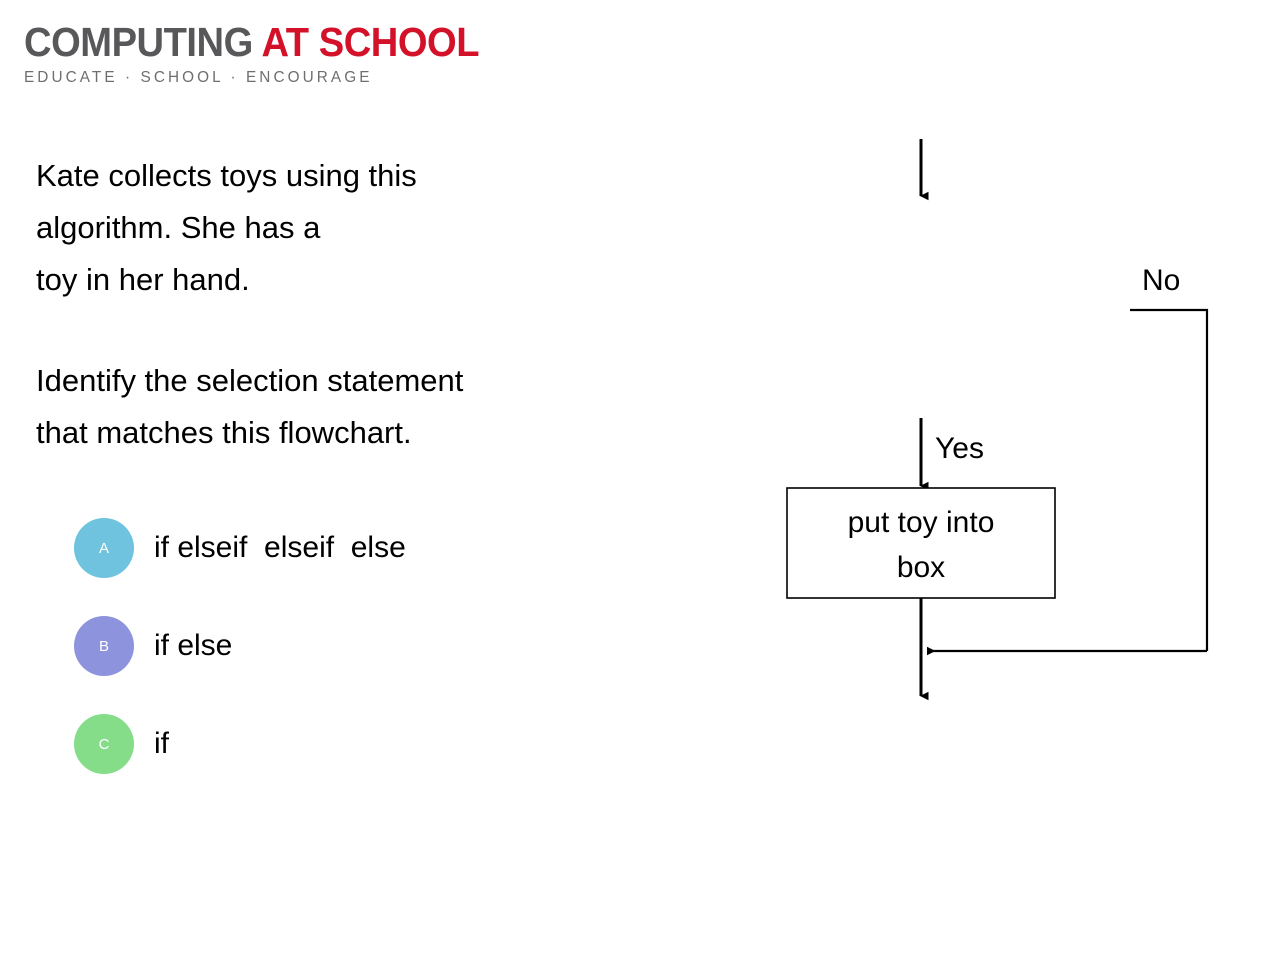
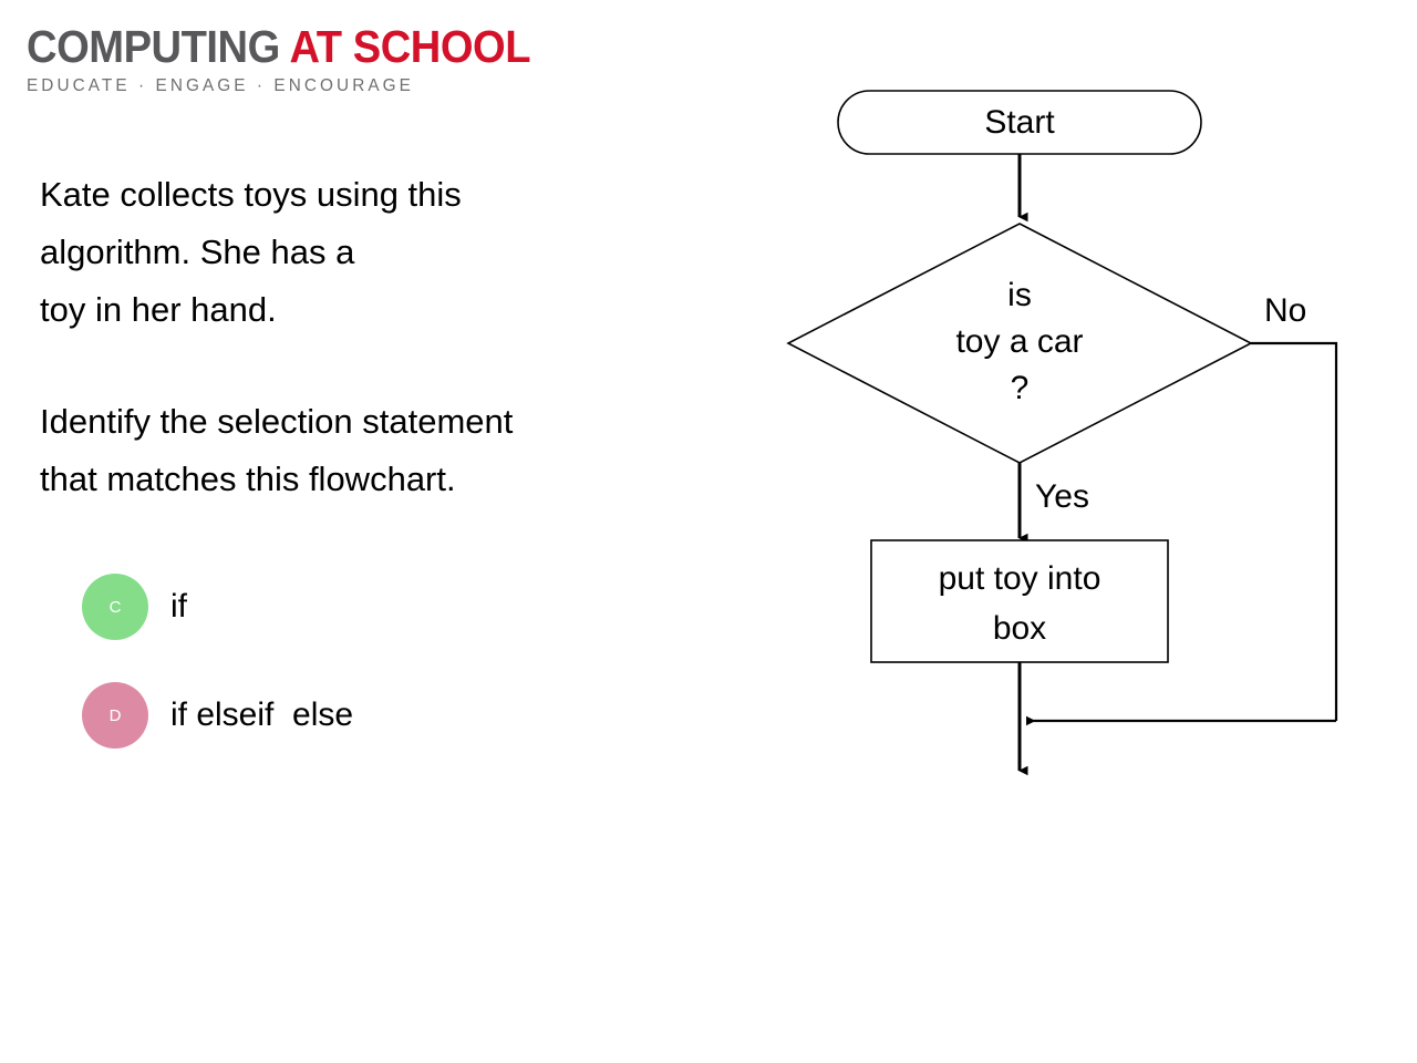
  COMPUTING AT SCHOOL
- EDUCATE · SCHOOL · ENCOURAGE
+ EDUCATE · ENGAGE · ENCOURAGE
  Kate collects toys using this
  algorithm. She has a
  toy in her hand.
  Identify the selection statement
  that matches this flowchart.
- A
- if elseif elseif else
- B
- if else
  C
  if
+ D
+ if elseif else
+ Start
+ is
+ toy a car
+ ?
  Yes
  No
  put toy into
  box
